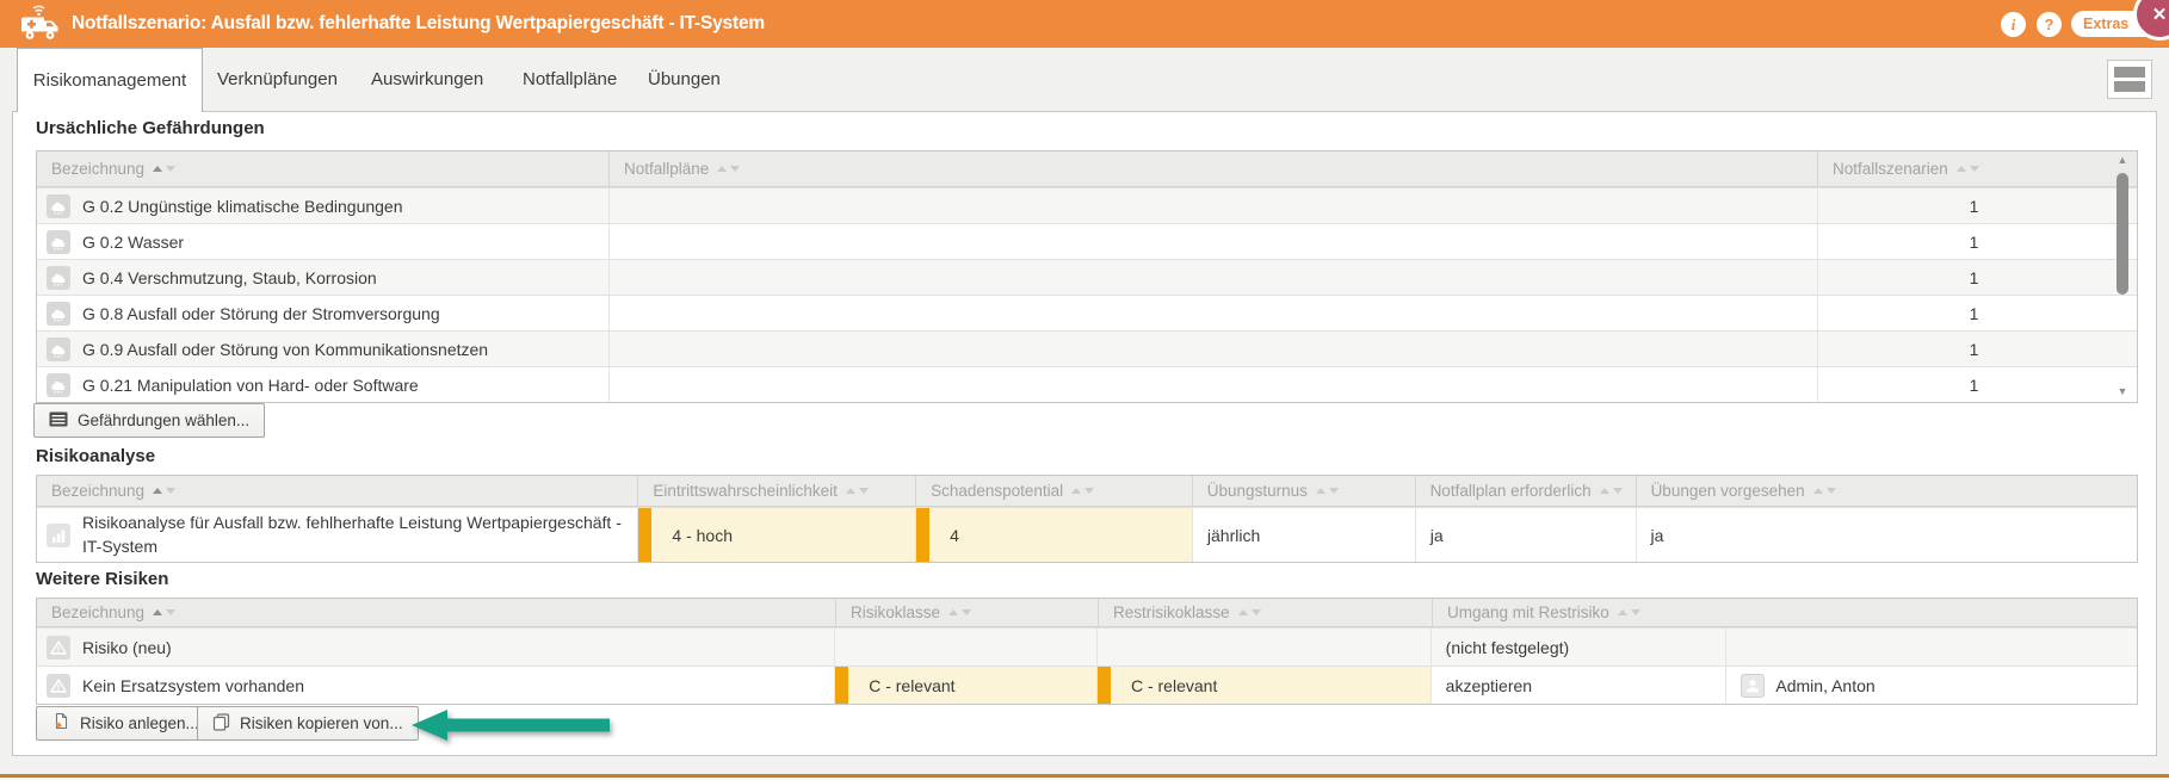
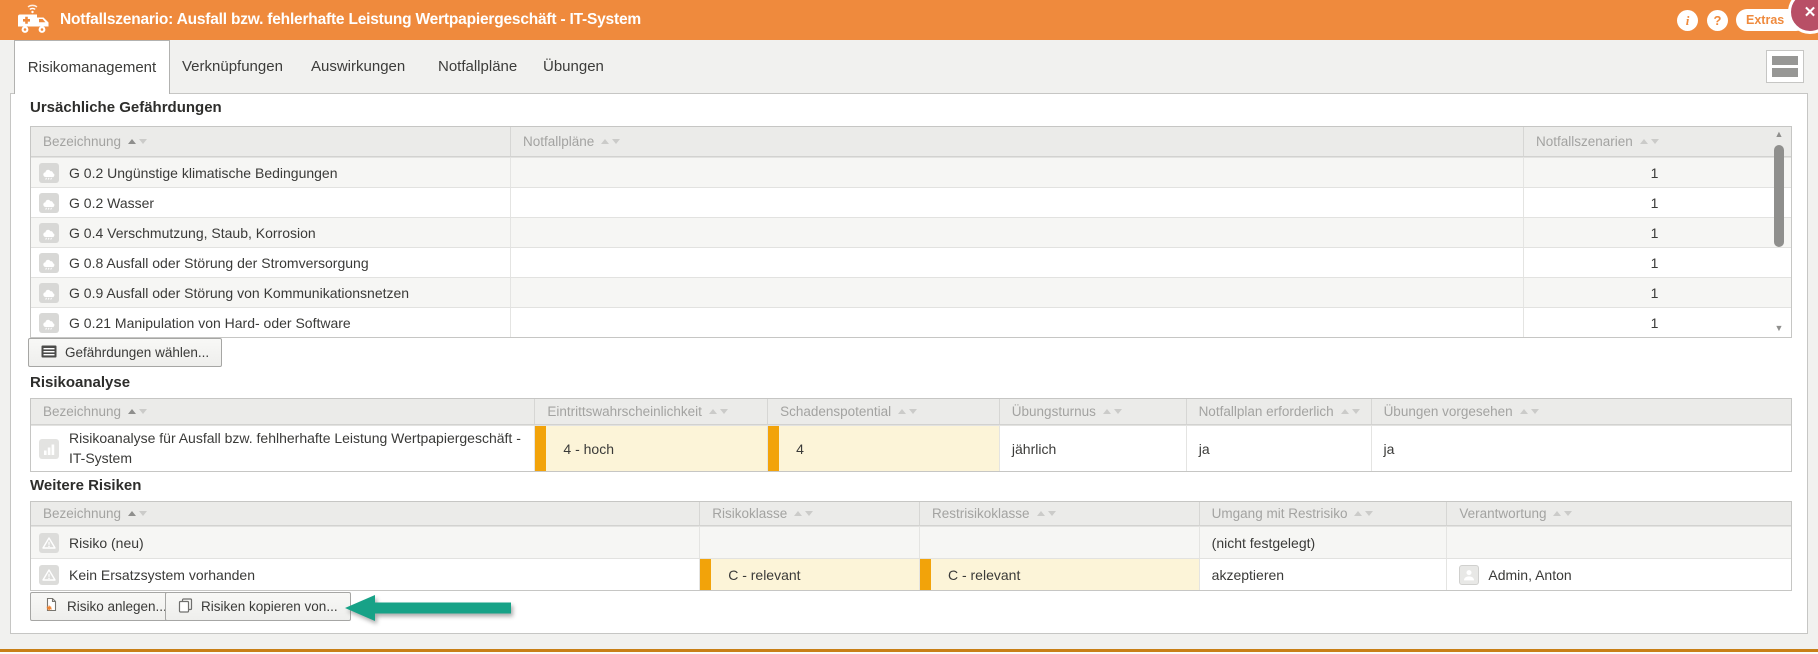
  Notfallszenario: Ausfall bzw. fehlerhafte Leistung Wertpapiergeschäft - IT-System
  i
  ?
  Extras
  ✕
  Risikomanagement
  Verknüpfungen
  Auswirkungen
  Notfallpläne
  Übungen
  Ursächliche Gefährdungen
  Bezeichnung
  Notfallpläne
  Notfallszenarien
  G 0.2 Ungünstige klimatische Bedingungen
  1
  G 0.2 Wasser
  1
  G 0.4 Verschmutzung, Staub, Korrosion
  1
  G 0.8 Ausfall oder Störung der Stromversorgung
  1
  G 0.9 Ausfall oder Störung von Kommunikationsnetzen
  1
  G 0.21 Manipulation von Hard- oder Software
  1
  ▲
  ▼
  Gefährdungen wählen...
  Risikoanalyse
  Bezeichnung
  Eintrittswahrscheinlichkeit
  Schadenspotential
  Übungsturnus
  Notfallplan erforderlich
  Übungen vorgesehen
  Risikoanalyse für Ausfall bzw. fehlherhafte Leistung Wertpapiergeschäft - IT-System
  4 - hoch
  4
  jährlich
  ja
  ja
  Weitere Risiken
  Bezeichnung
  Risikoklasse
  Restrisikoklasse
  Umgang mit Restrisiko
+ Verantwortung
  Risiko (neu)
  (nicht festgelegt)
  Kein Ersatzsystem vorhanden
  C - relevant
  C - relevant
  akzeptieren
  Admin, Anton
  Risiko anlegen..
  Risiken kopieren von...
